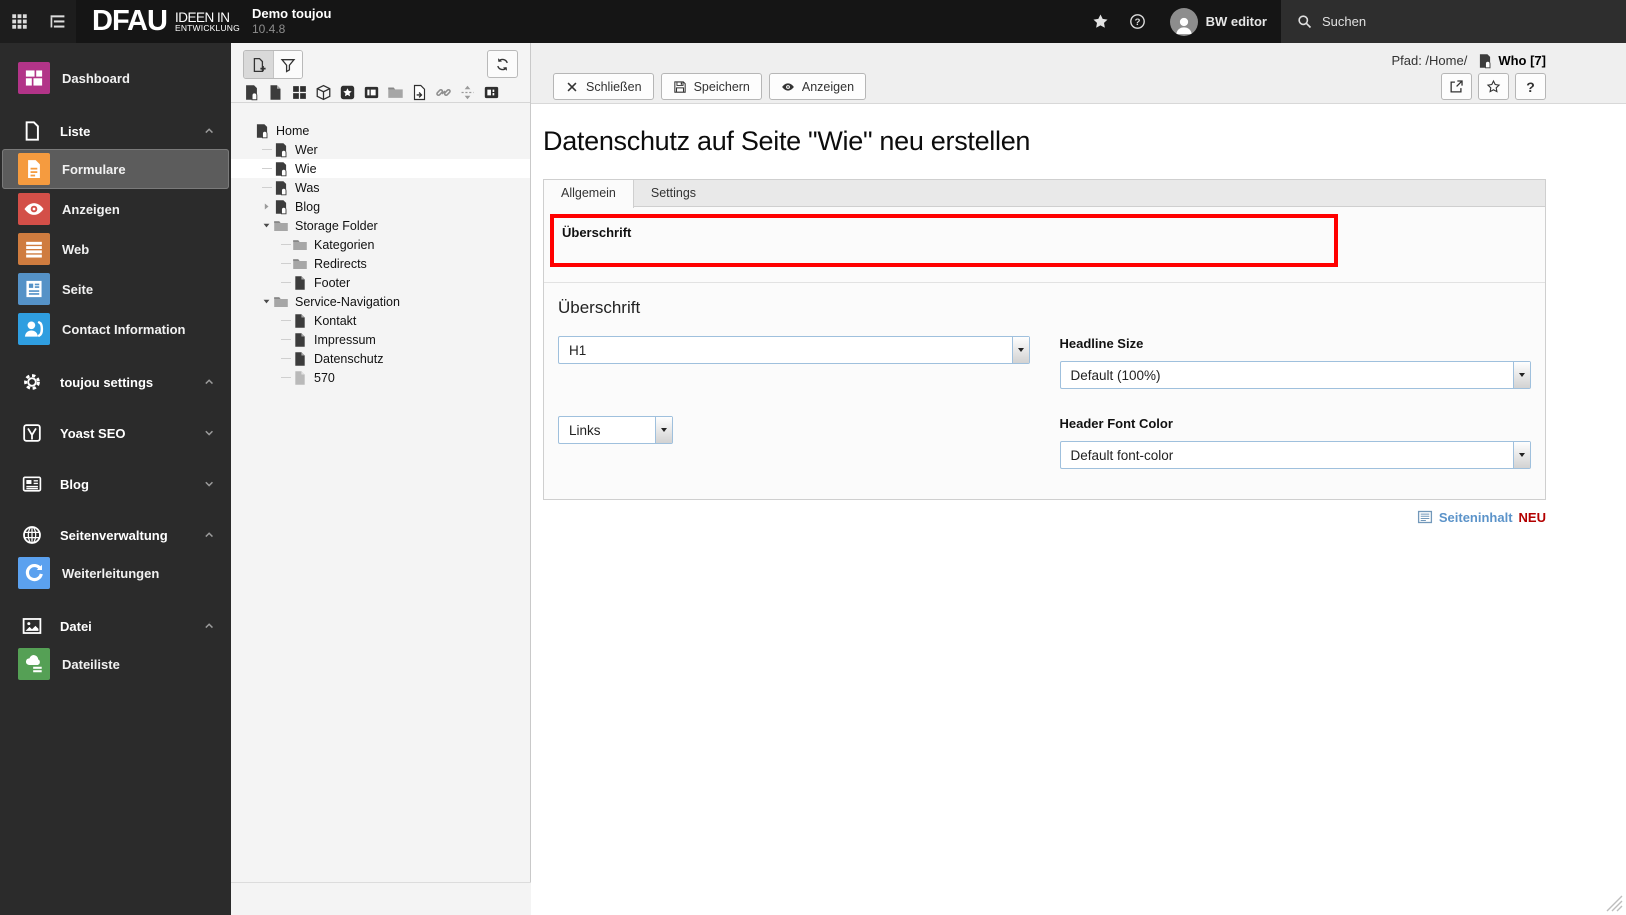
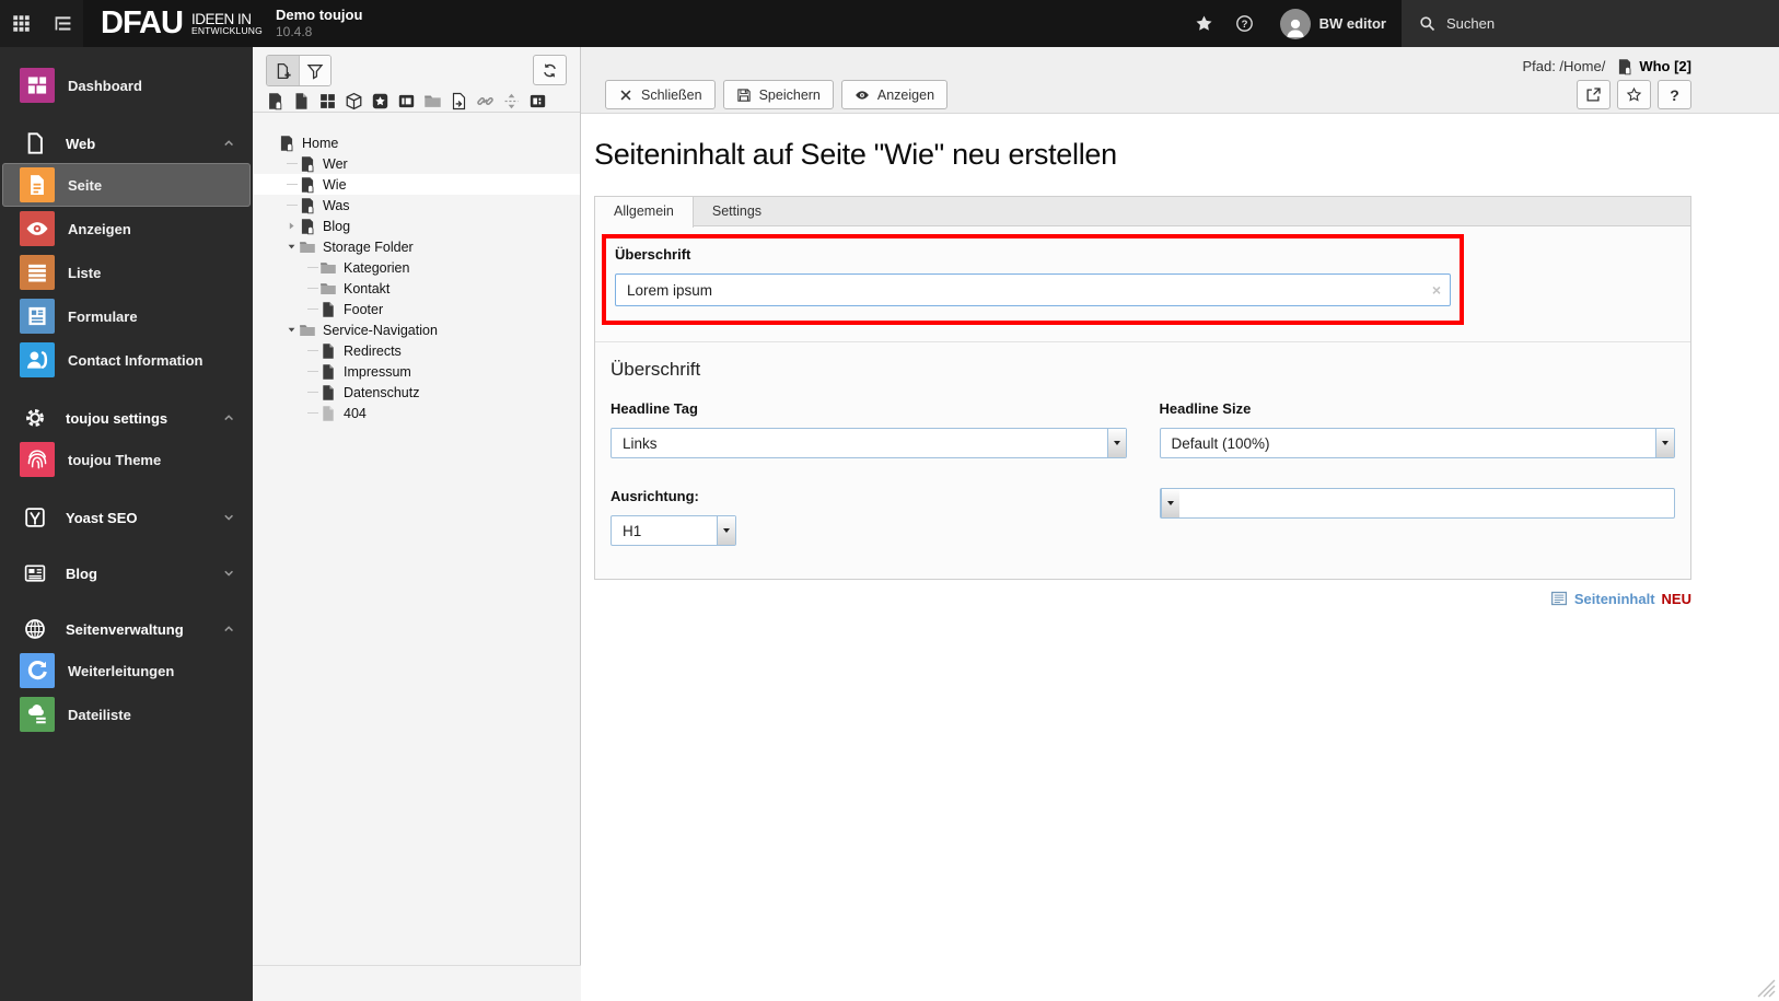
  DFAU
  IDEEN IN
  ENTWICKLUNG
  Demo toujou
  10.4.8
  ?
  BW editor
  Suchen
  Dashboard
- Liste
+ Web
- Formulare
+ Seite
  Anzeigen
- Web
+ Liste
- Seite
+ Formulare
  Contact Information
  toujou settings
+ toujou Theme
  Yoast SEO
  Blog
  Seitenverwaltung
  Weiterleitungen
- Datei
  Dateiliste
  Home
  Wer
  Wie
  Was
  Blog
  Storage Folder
  Kategorien
- Redirects
+ Kontakt
  Footer
  Service-Navigation
- Kontakt
+ Redirects
  Impressum
  Datenschutz
- 570
+ 404
  Pfad: /Home/
- Who [7]
+ Who [2]
  Schließen
  Speichern
  Anzeigen
  ?
- Datenschutz auf Seite "Wie" neu erstellen
+ Seiteninhalt auf Seite "Wie" neu erstellen
  Allgemein
  Settings
  Überschrift
+ Lorem ipsum
+ ×
  Überschrift
+ Headline Tag
- H1
+ Links
  Headline Size
  Default (100%)
+ Ausrichtung:
- Links
+ H1
- Header Font Color
- Default font-color
  Seiteninhalt
  NEU
